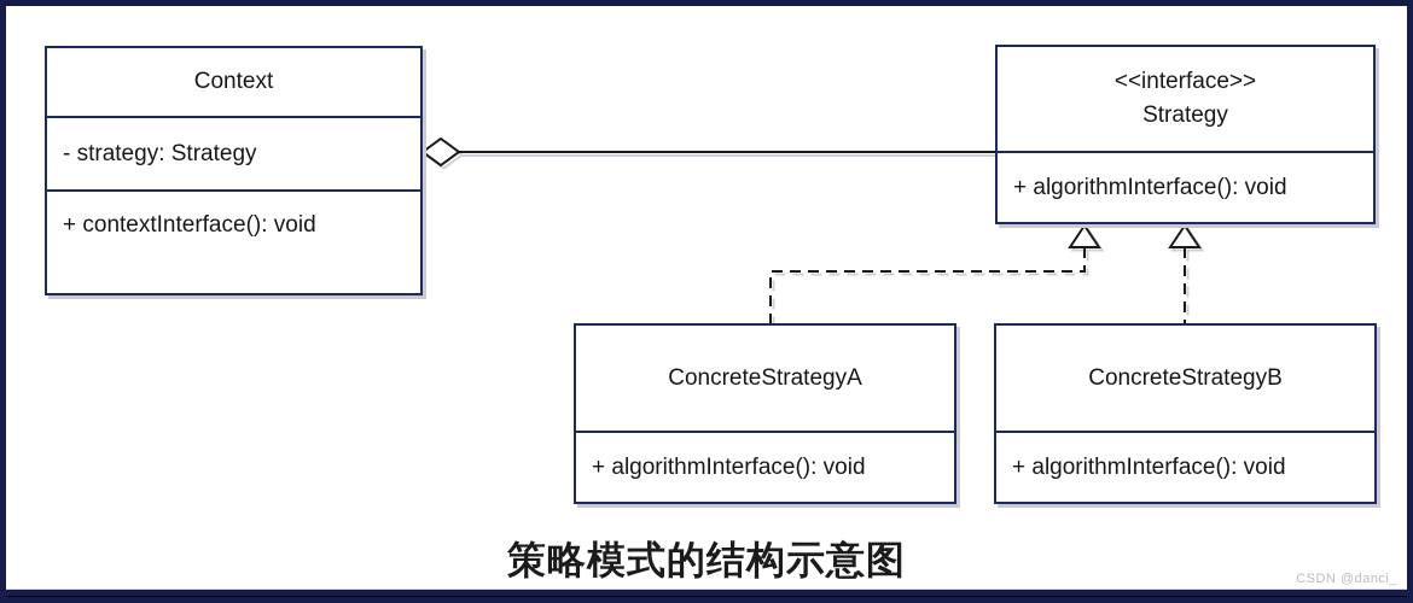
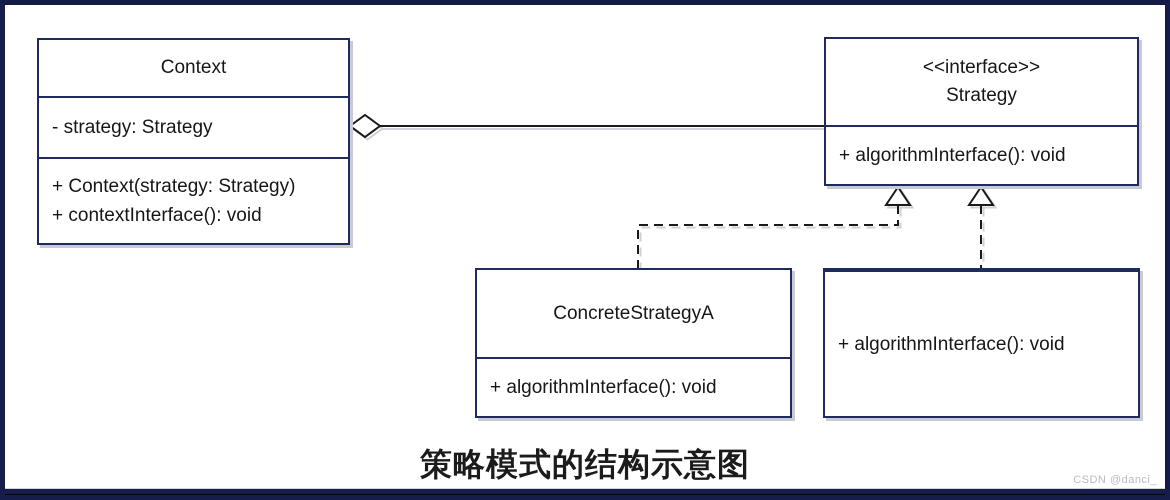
  Context
  - strategy: Strategy
+ + Context(strategy: Strategy)
  + contextInterface(): void
  <<interface>>
  Strategy
  + algorithmInterface(): void
  ConcreteStrategyA
  + algorithmInterface(): void
- ConcreteStrategyB
  + algorithmInterface(): void
  策略模式的结构示意图
  CSDN @danci_
